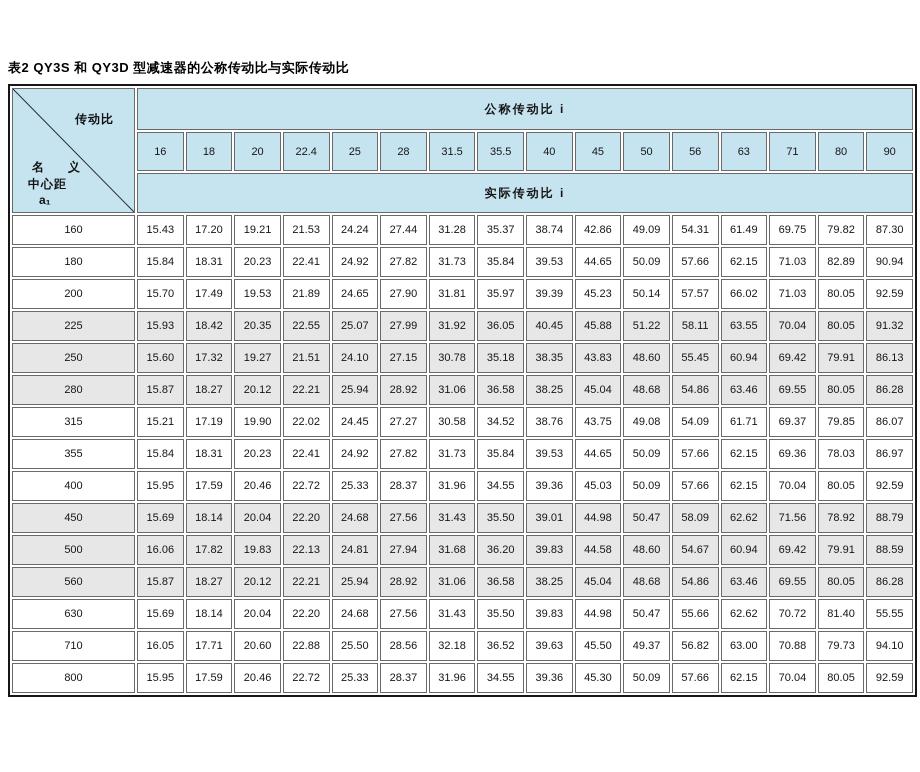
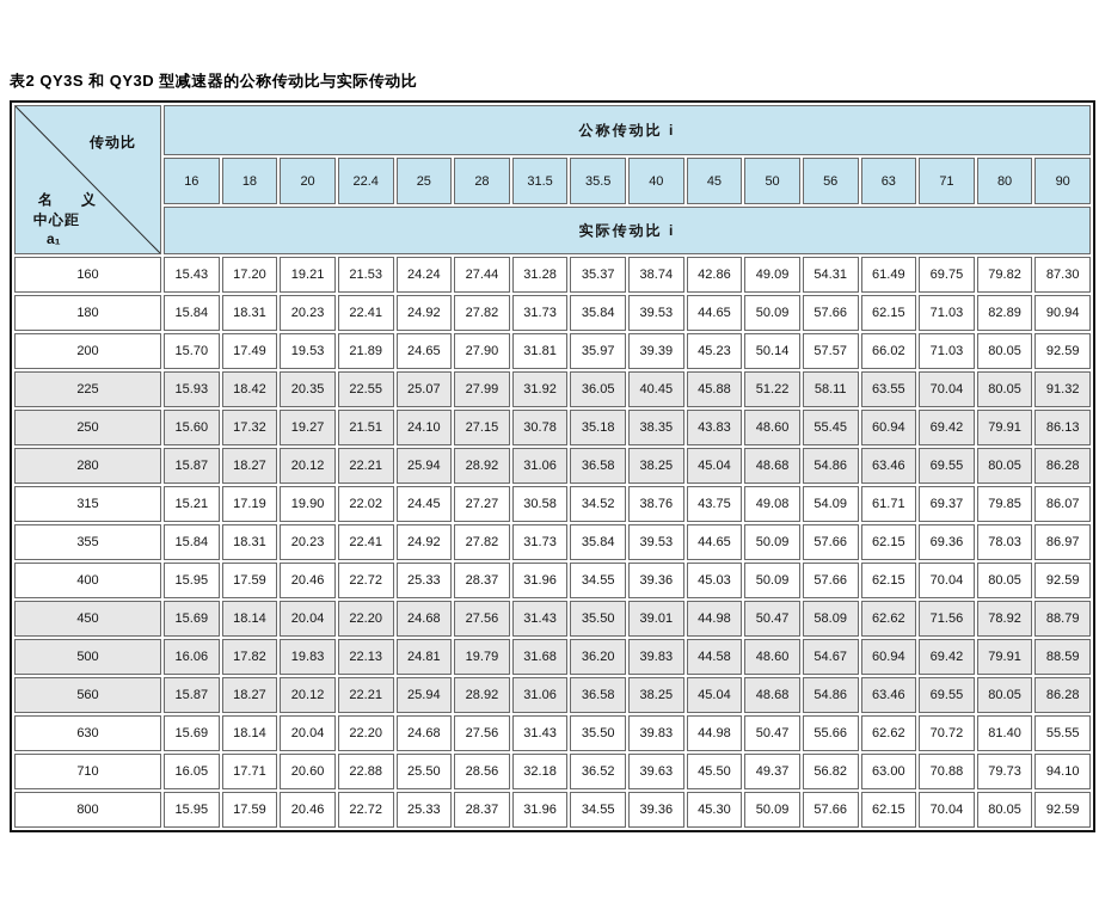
  表2 QY3S 和 QY3D 型减速器的公称传动比与实际传动比
  传动比 名 义 中心距 a₁	公称传动比 i
  16	18	20	22.4	25	28	31.5	35.5	40	45	50	56	63	71	80	90
  实际传动比 i
  160	15.43	17.20	19.21	21.53	24.24	27.44	31.28	35.37	38.74	42.86	49.09	54.31	61.49	69.75	79.82	87.30
  180	15.84	18.31	20.23	22.41	24.92	27.82	31.73	35.84	39.53	44.65	50.09	57.66	62.15	71.03	82.89	90.94
  200	15.70	17.49	19.53	21.89	24.65	27.90	31.81	35.97	39.39	45.23	50.14	57.57	66.02	71.03	80.05	92.59
  225	15.93	18.42	20.35	22.55	25.07	27.99	31.92	36.05	40.45	45.88	51.22	58.11	63.55	70.04	80.05	91.32
  250	15.60	17.32	19.27	21.51	24.10	27.15	30.78	35.18	38.35	43.83	48.60	55.45	60.94	69.42	79.91	86.13
  280	15.87	18.27	20.12	22.21	25.94	28.92	31.06	36.58	38.25	45.04	48.68	54.86	63.46	69.55	80.05	86.28
  315	15.21	17.19	19.90	22.02	24.45	27.27	30.58	34.52	38.76	43.75	49.08	54.09	61.71	69.37	79.85	86.07
  355	15.84	18.31	20.23	22.41	24.92	27.82	31.73	35.84	39.53	44.65	50.09	57.66	62.15	69.36	78.03	86.97
  400	15.95	17.59	20.46	22.72	25.33	28.37	31.96	34.55	39.36	45.03	50.09	57.66	62.15	70.04	80.05	92.59
  450	15.69	18.14	20.04	22.20	24.68	27.56	31.43	35.50	39.01	44.98	50.47	58.09	62.62	71.56	78.92	88.79
- 500	16.06	17.82	19.83	22.13	24.81	27.94	31.68	36.20	39.83	44.58	48.60	54.67	60.94	69.42	79.91	88.59
+ 500	16.06	17.82	19.83	22.13	24.81	19.79	31.68	36.20	39.83	44.58	48.60	54.67	60.94	69.42	79.91	88.59
  560	15.87	18.27	20.12	22.21	25.94	28.92	31.06	36.58	38.25	45.04	48.68	54.86	63.46	69.55	80.05	86.28
  630	15.69	18.14	20.04	22.20	24.68	27.56	31.43	35.50	39.83	44.98	50.47	55.66	62.62	70.72	81.40	55.55
  710	16.05	17.71	20.60	22.88	25.50	28.56	32.18	36.52	39.63	45.50	49.37	56.82	63.00	70.88	79.73	94.10
  800	15.95	17.59	20.46	22.72	25.33	28.37	31.96	34.55	39.36	45.30	50.09	57.66	62.15	70.04	80.05	92.59
